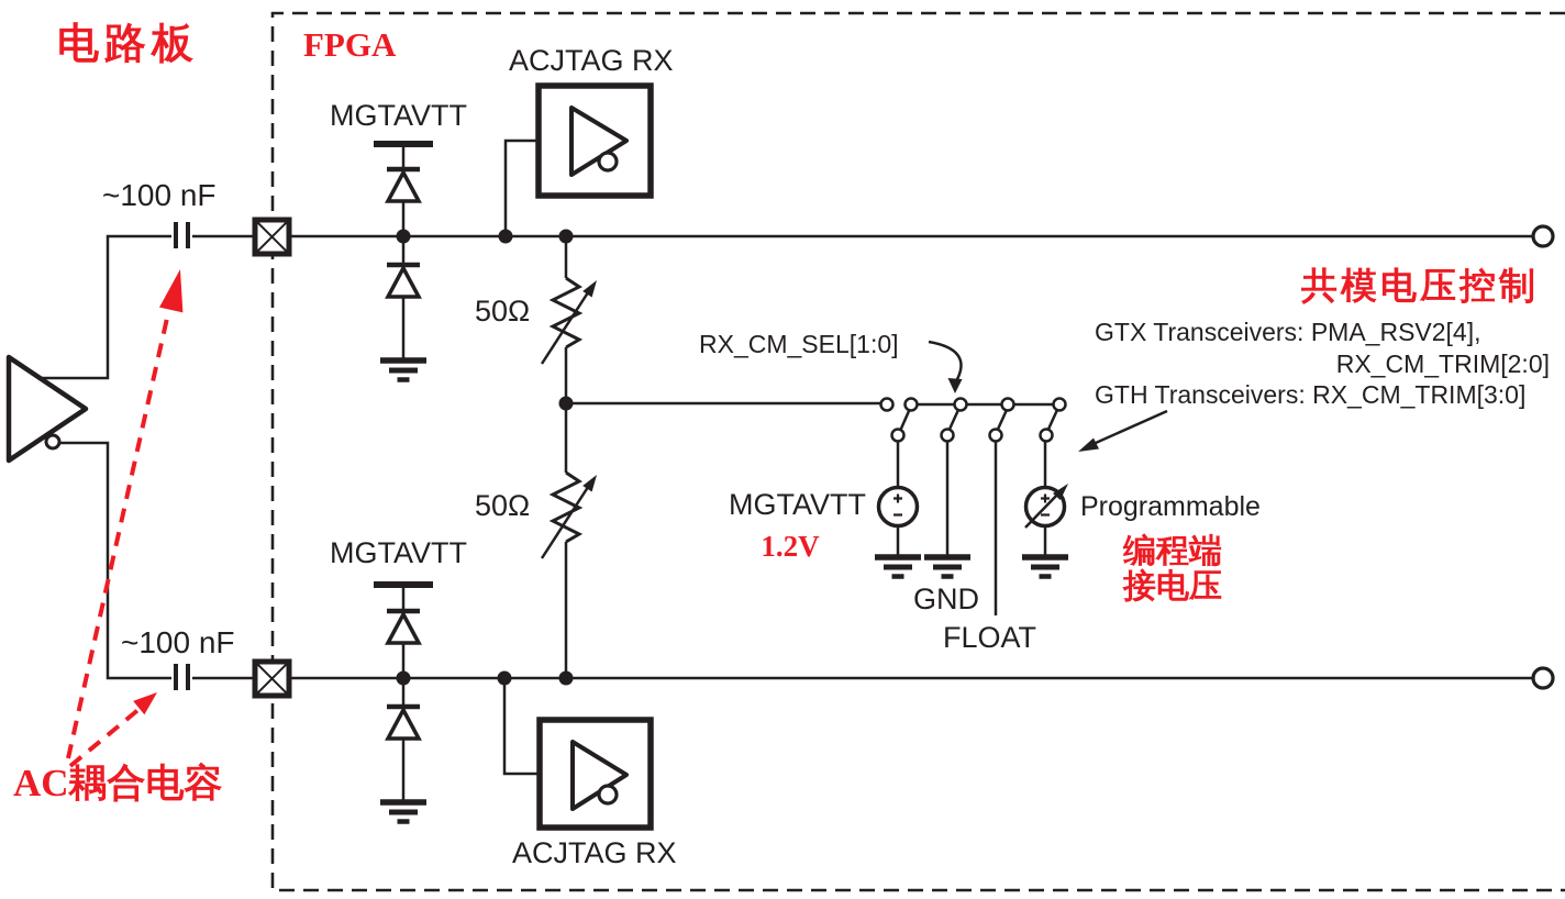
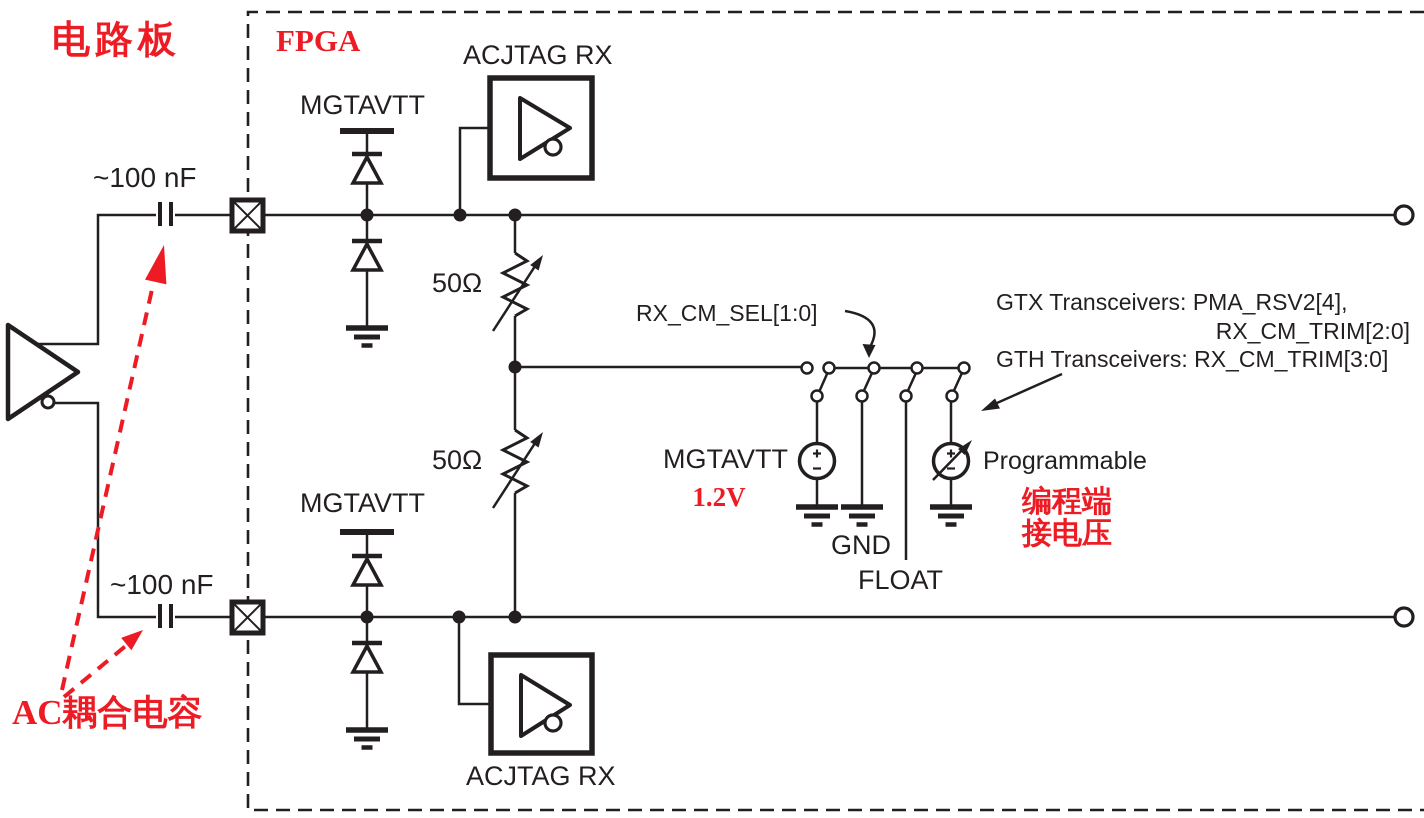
  电路板
  FPGA
  ~100 nF
  MGTAVTT
  ACJTAG RX
  50Ω
  RX_CM_SEL[1:0]
- 共模电压控制
  GTX Transceivers: PMA_RSV2[4],
  RX_CM_TRIM[2:0]
  GTH Transceivers: RX_CM_TRIM[3:0]
  MGTAVTT
  1.2V
  GND
  FLOAT
  Programmable
  编程端
  接电压
  50Ω
  MGTAVTT
  ~100 nF
  ACJTAG RX
  AC耦合电容
